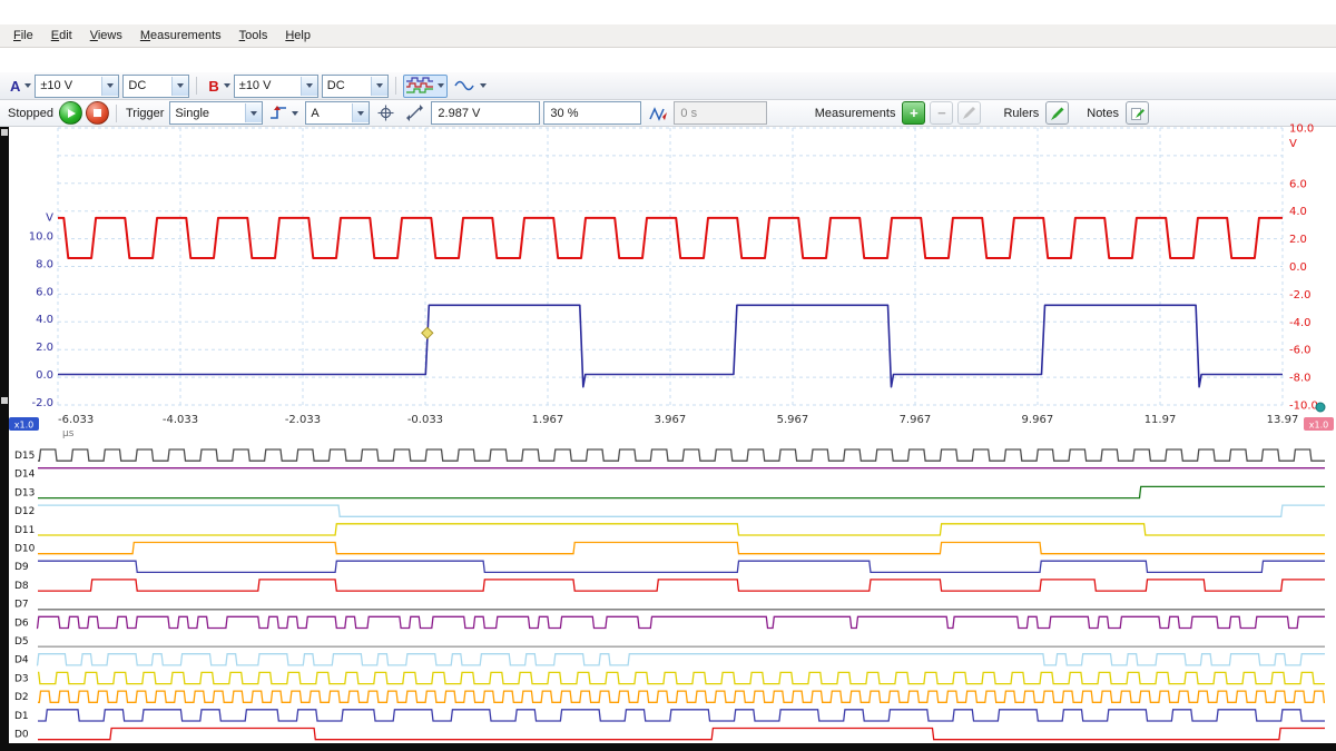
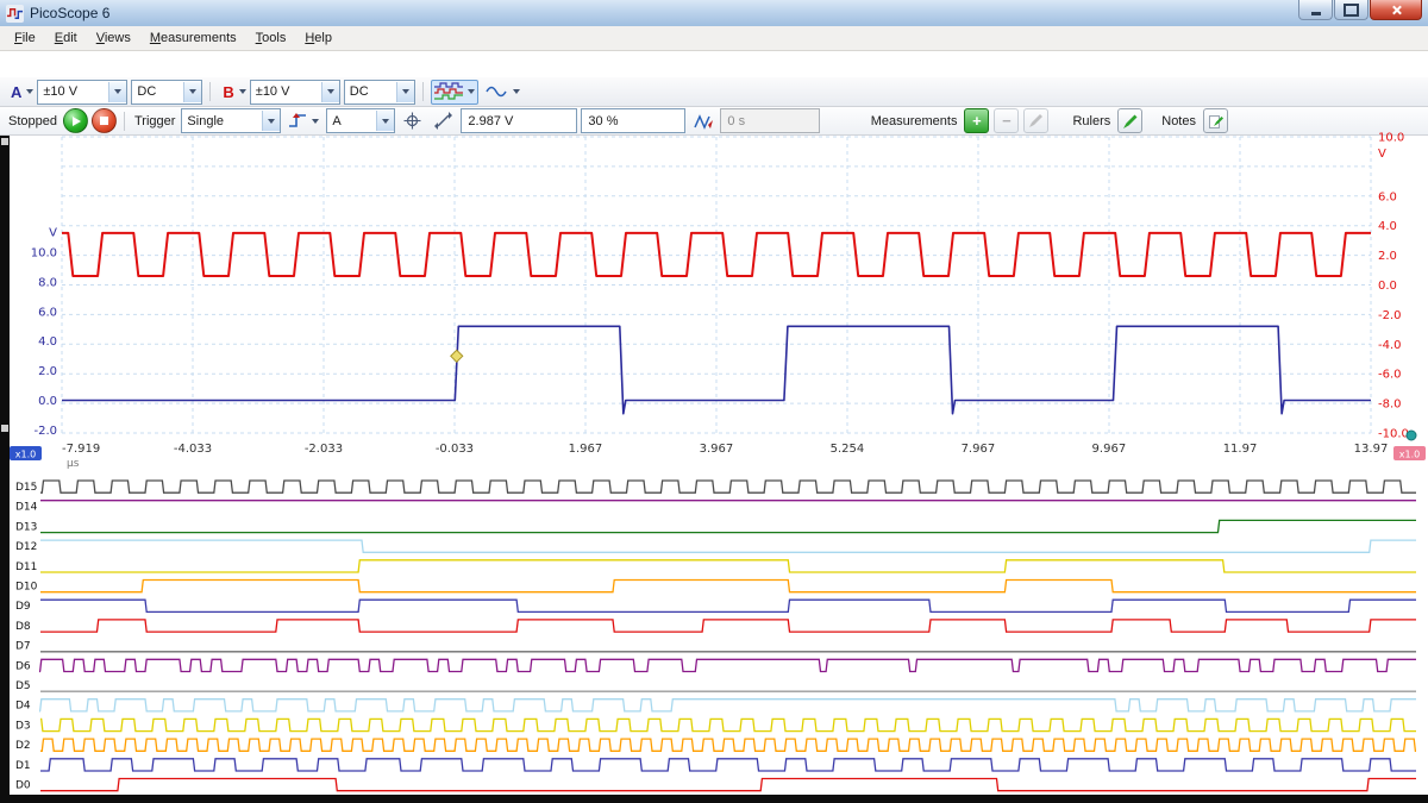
+ PicoScope 6
  File
  Edit
  Views
  Measurements
  Tools
  Help
  A
  ±10 V
  DC
  B
  ±10 V
  DC
  Stopped
  Trigger
  Single
  A
  2.987 V
  30 %
  0 s
  Measurements
  +
  −
  Rulers
  Notes
  V
  10.0
  8.0
  6.0
  4.0
  2.0
  0.0
  -2.0
  10.0
  V
  6.0
  4.0
  2.0
  0.0
  -2.0
  -4.0
  -6.0
  -8.0
  -10.0
- -6.033
+ -7.919
  -4.033
  -2.033
  -0.033
  1.967
  3.967
- 5.967
+ 5.254
  7.967
  9.967
  11.97
  13.97
  µs
  x1.0
  x1.0
  D15
  D14
  D13
  D12
  D11
  D10
  D9
  D8
  D7
  D6
  D5
  D4
  D3
  D2
  D1
  D0
